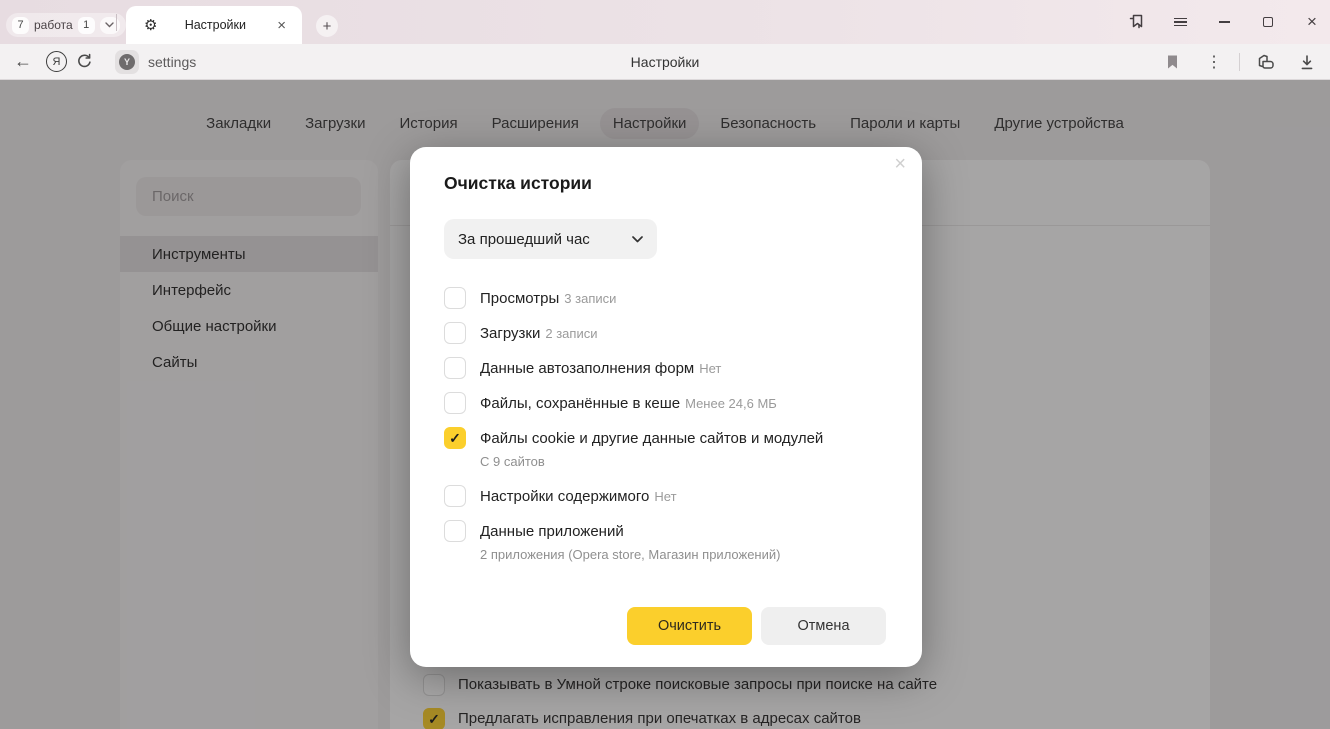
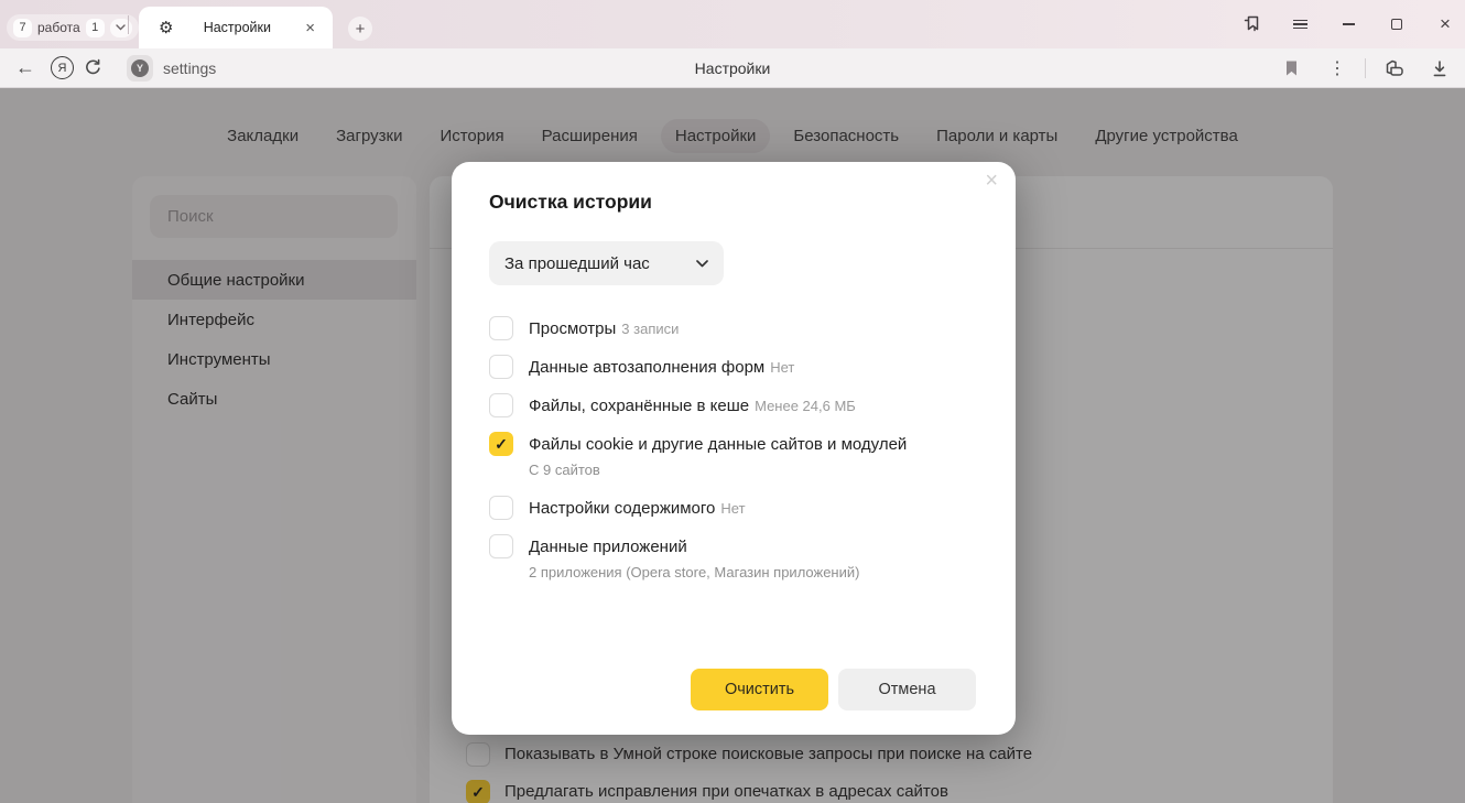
  7
  работа
  1
  ⚙
  Настройки
  ×
  +
  ×
  ←
  Я
  Y
  settings
  Настройки
  ⋮
  Закладки
  Загрузки
  История
  Расширения
  Настройки
  Безопасность
  Пароли и карты
  Другие устройства
  Поиск
- Инструменты
+ Общие настройки
  Интерфейс
- Общие настройки
+ Инструменты
  Сайты
  Показывать в Умной строке поисковые запросы при поиске на сайте
  Предлагать исправления при опечатках в адресах сайтов
  ×
  Очистка истории
  За прошедший час
  Просмотры 3 записи
- Загрузки 2 записи
  Данные автозаполнения форм Нет
  Файлы, сохранённые в кеше Менее 24,6 МБ
  Файлы cookie и другие данные сайтов и модулей
  С 9 сайтов
  Настройки содержимого Нет
  Данные приложений
  2 приложения (Opera store, Магазин приложений)
  Очистить
  Отмена
